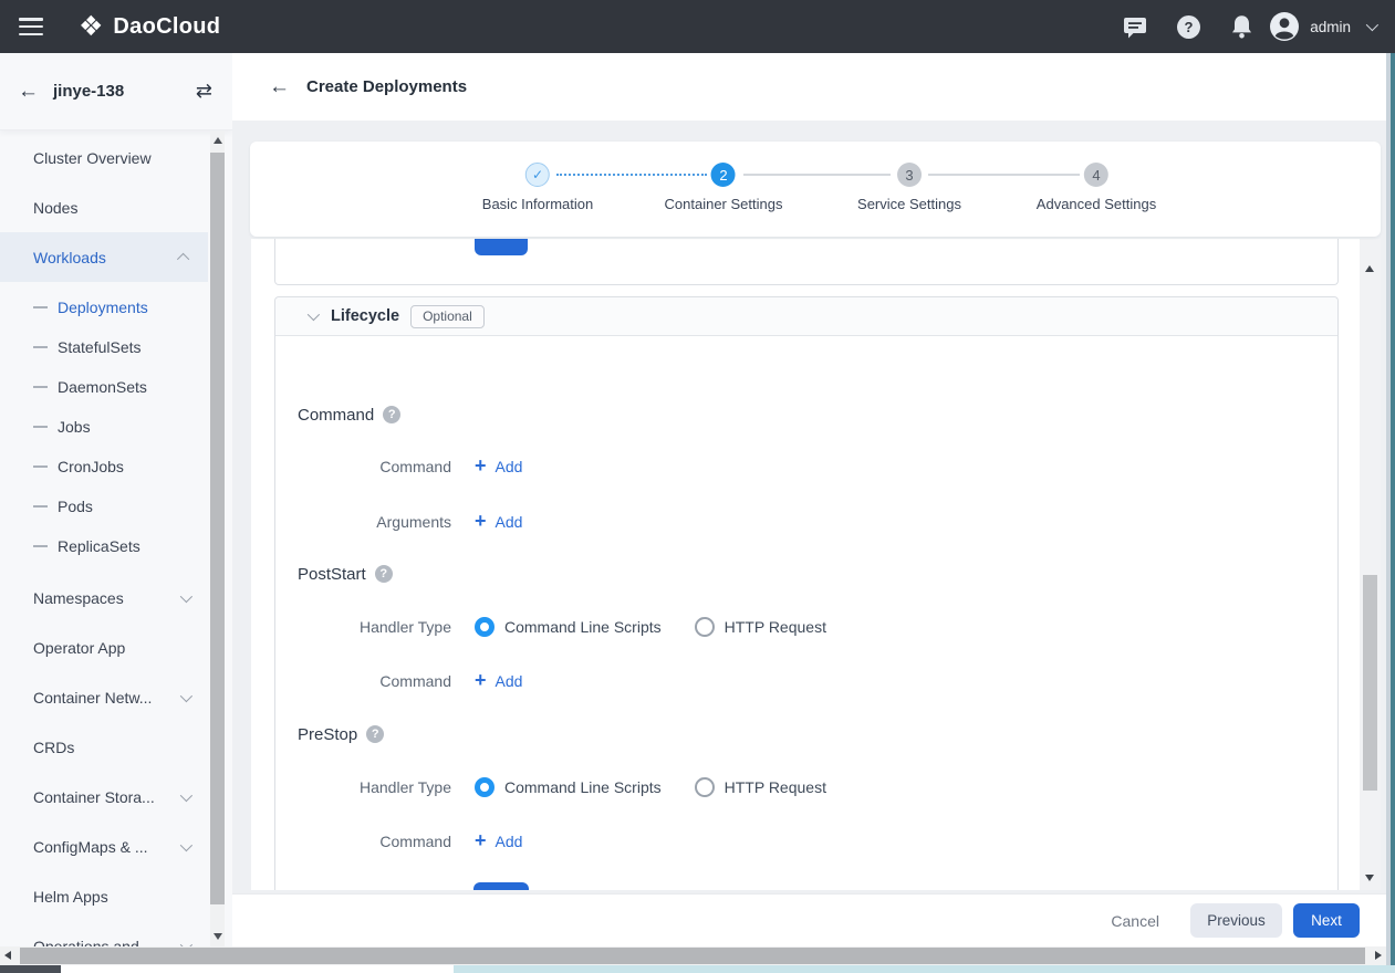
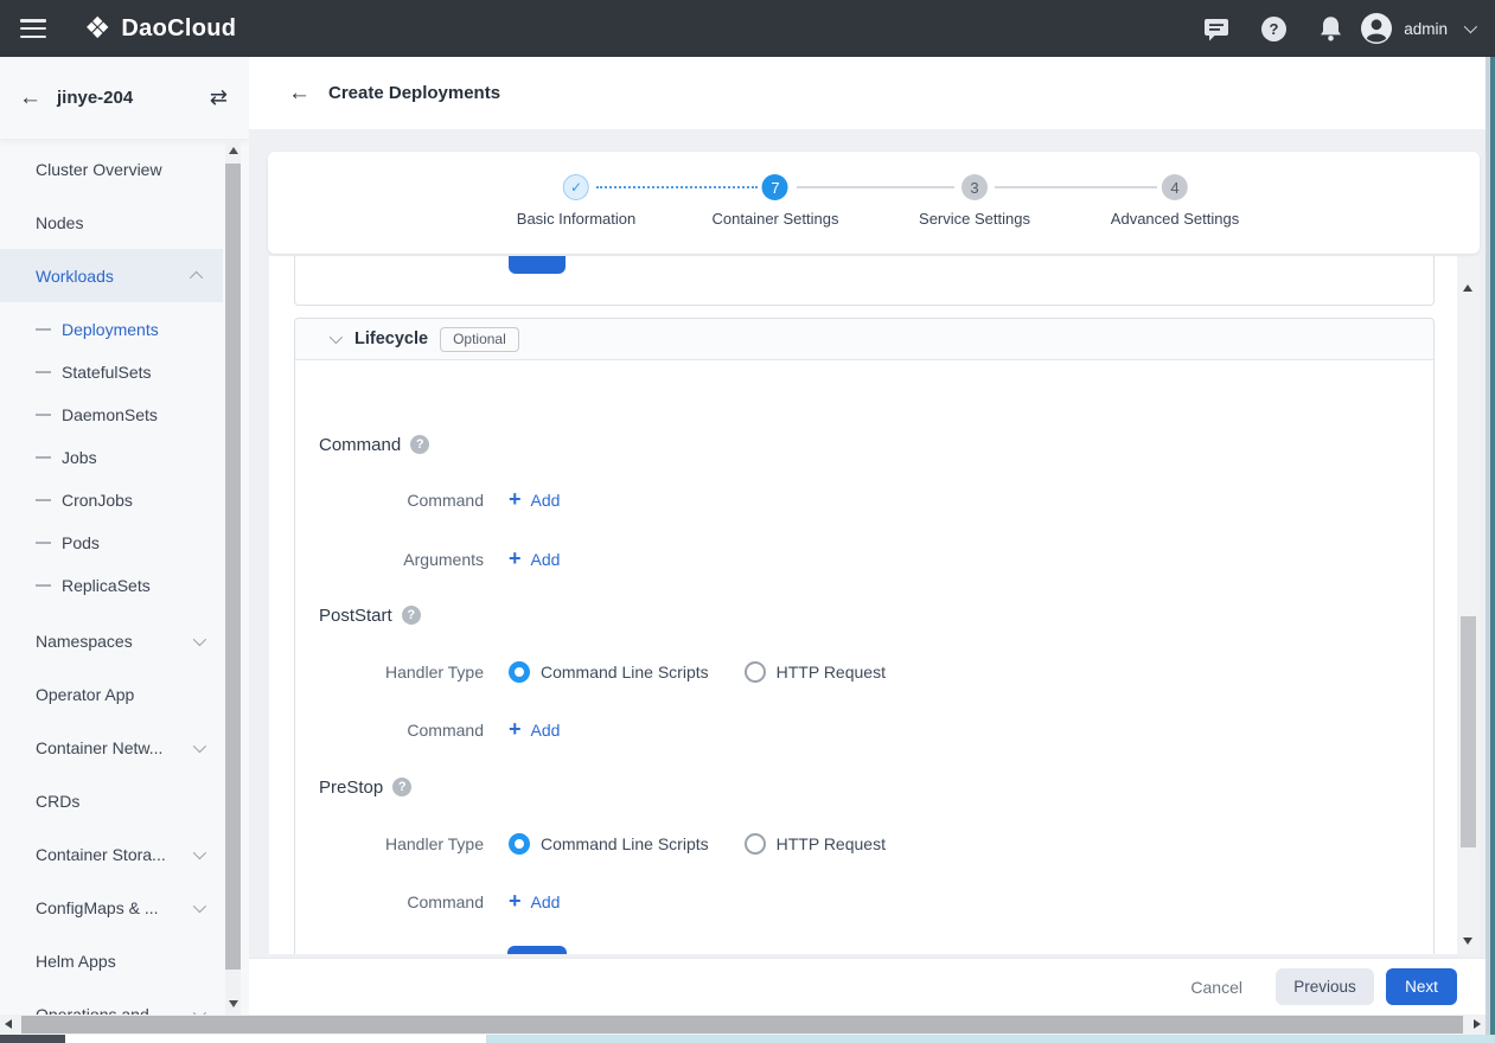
  ❖
  DaoCloud
  ?
  admin
  ←
- jinye-138
+ jinye-204
  ⇄
  Cluster Overview
  Nodes
  Workloads
  Deployments
  StatefulSets
  DaemonSets
  Jobs
  CronJobs
  Pods
  ReplicaSets
  Namespaces
  Operator App
  Container Netw...
  CRDs
  Container Stora...
  ConfigMaps & ...
  Helm Apps
  ←
  Create Deployments
  ✓
  Basic Information
- 2
+ 7
  Container Settings
  3
  Service Settings
  4
  Advanced Settings
  Lifecycle
  Optional
  Command
  ?
  Command
  +
  Add
  Arguments
  +
  Add
  PostStart
  ?
  Handler Type
  Command Line Scripts
  HTTP Request
  Command
  +
  Add
  PreStop
  ?
  Handler Type
  Command Line Scripts
  HTTP Request
  Command
  +
  Add
  Cancel
  Previous
  Next
